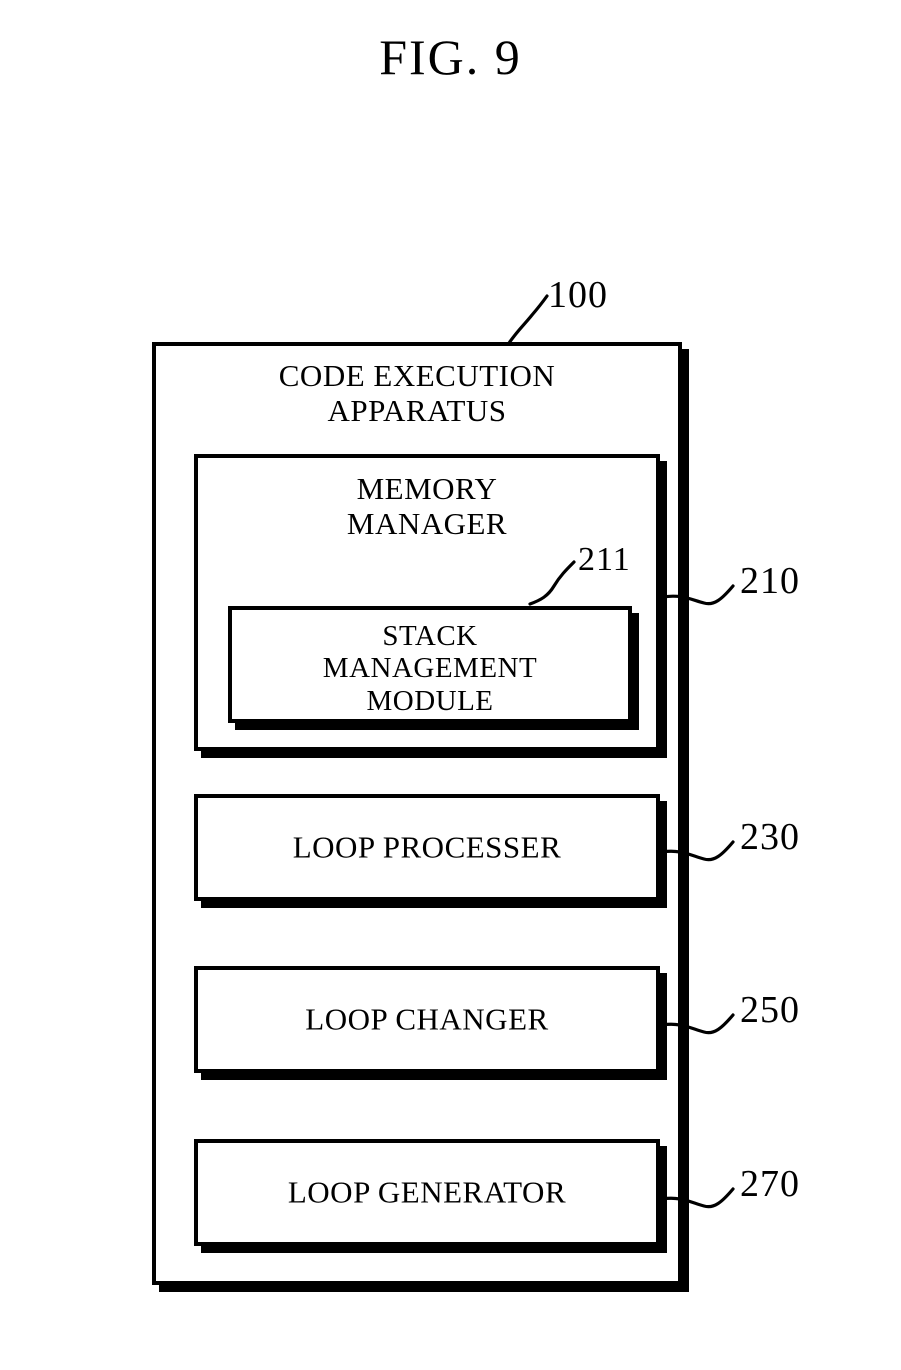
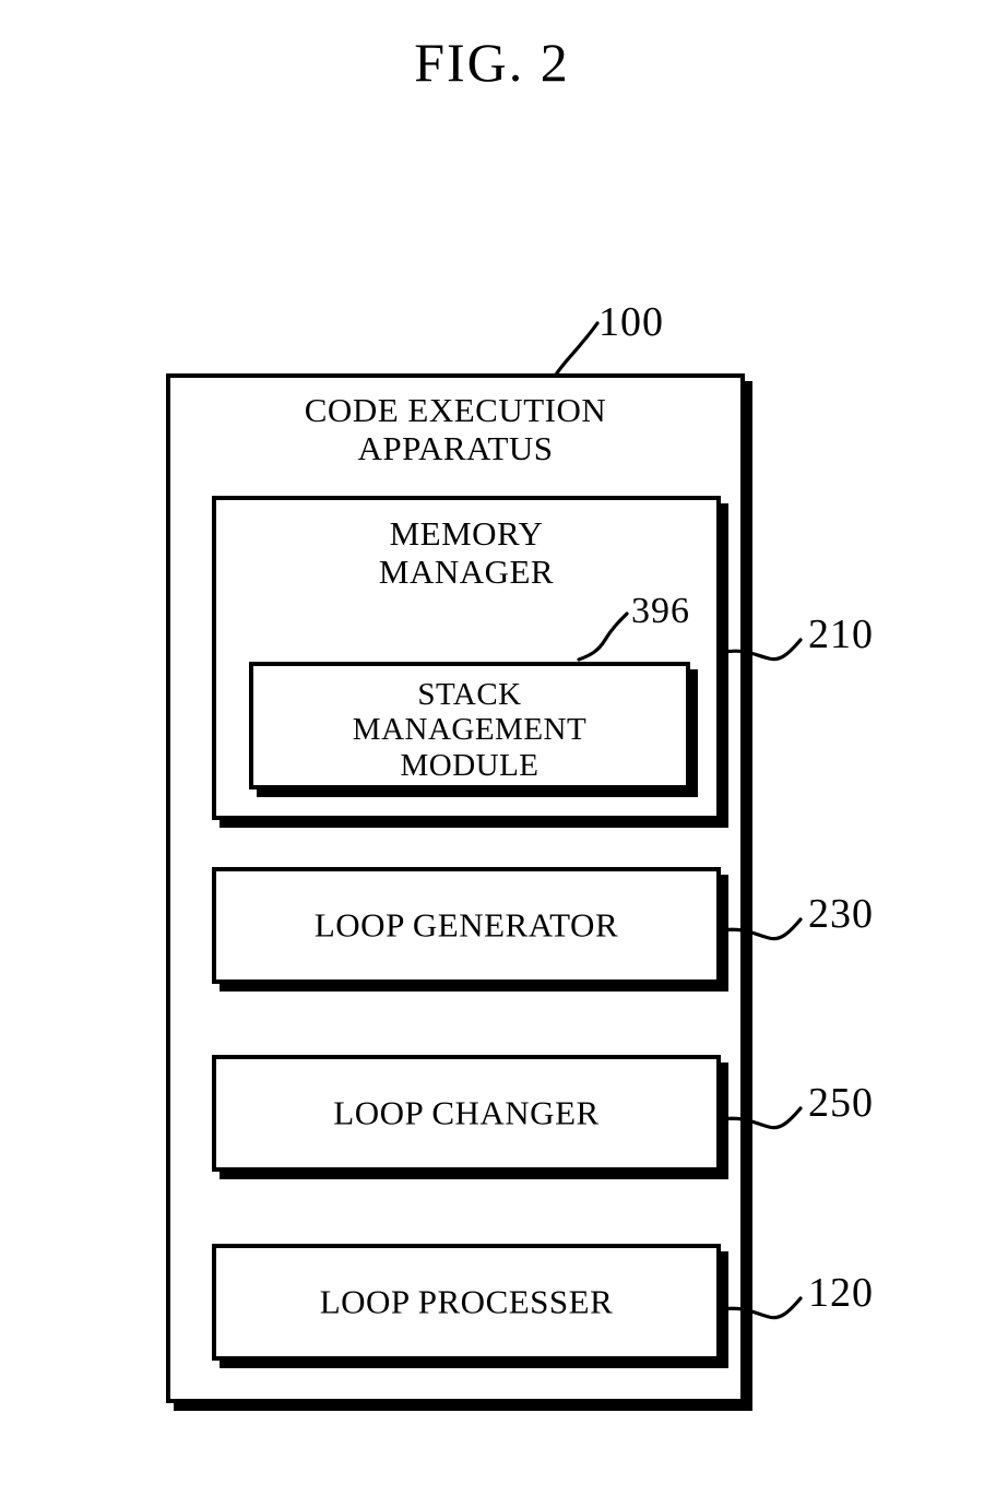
- FIG. 9
+ FIG. 2
  CODE EXECUTION
  APPARATUS
  MEMORY
  MANAGER
  STACK
  MANAGEMENT
  MODULE
- LOOP PROCESSER
+ LOOP GENERATOR
  LOOP CHANGER
- LOOP GENERATOR
+ LOOP PROCESSER
  100
  210
- 211
+ 396
  230
  250
- 270
+ 120
